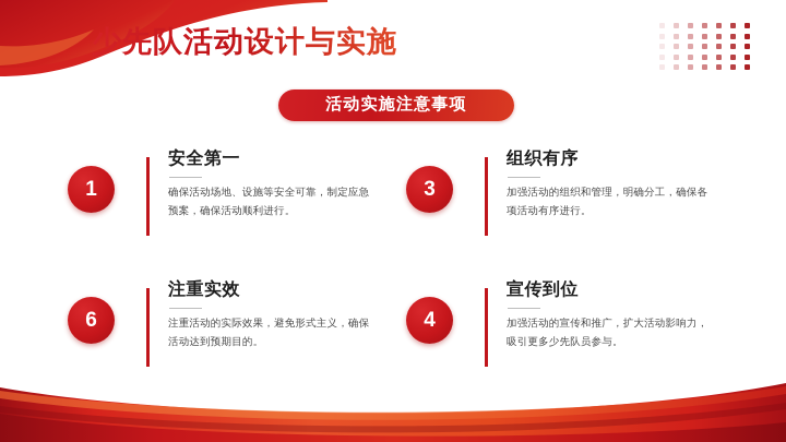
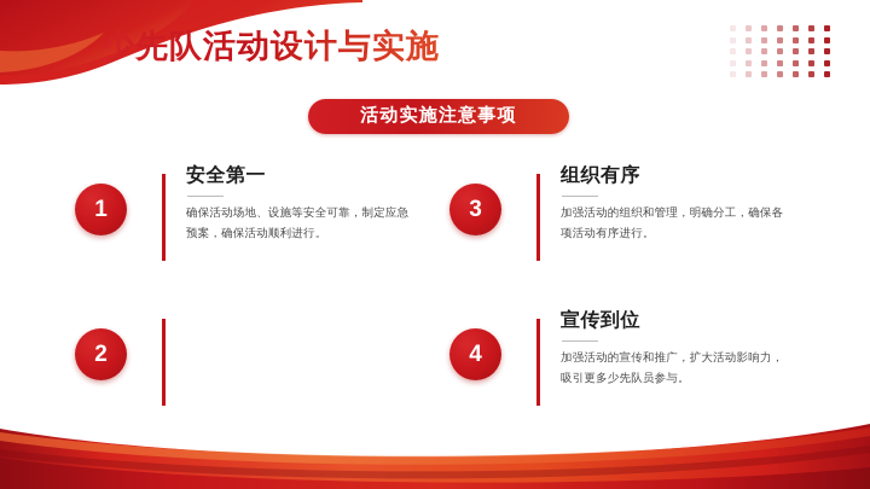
  少先队活动设计与实施
  活动实施注意事项
  1
  安全第一
  确保活动场地、设施等安全可靠，制定应急预案，确保活动顺利进行。
  3
  组织有序
  加强活动的组织和管理，明确分工，确保各项活动有序进行。
- 6
+ 2
- 注重实效
- 注重活动的实际效果，避免形式主义，确保活动达到预期目的。
  4
  宣传到位
  加强活动的宣传和推广，扩大活动影响力，吸引更多少先队员参与。
